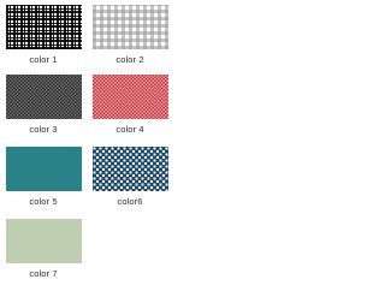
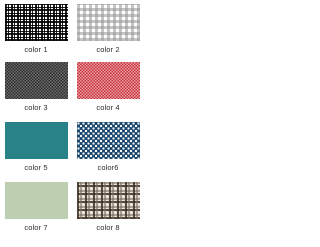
  color 1
  color 2
  color 3
  color 4
  color 5
  color6
  color 7
+ color 8
